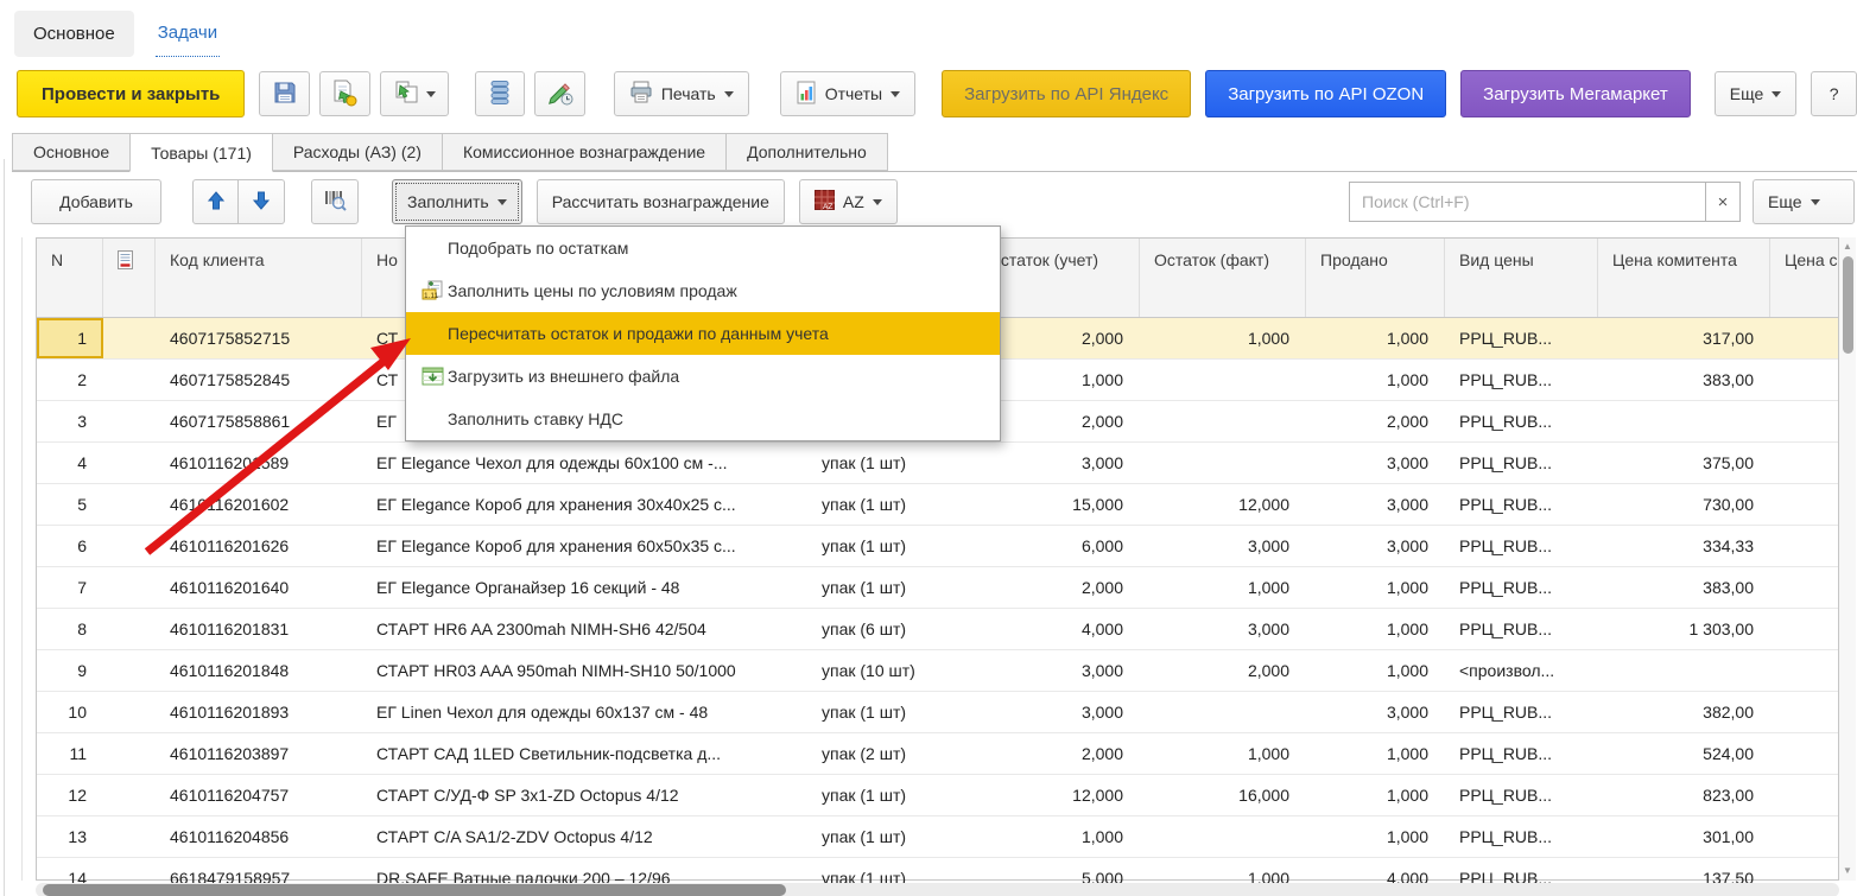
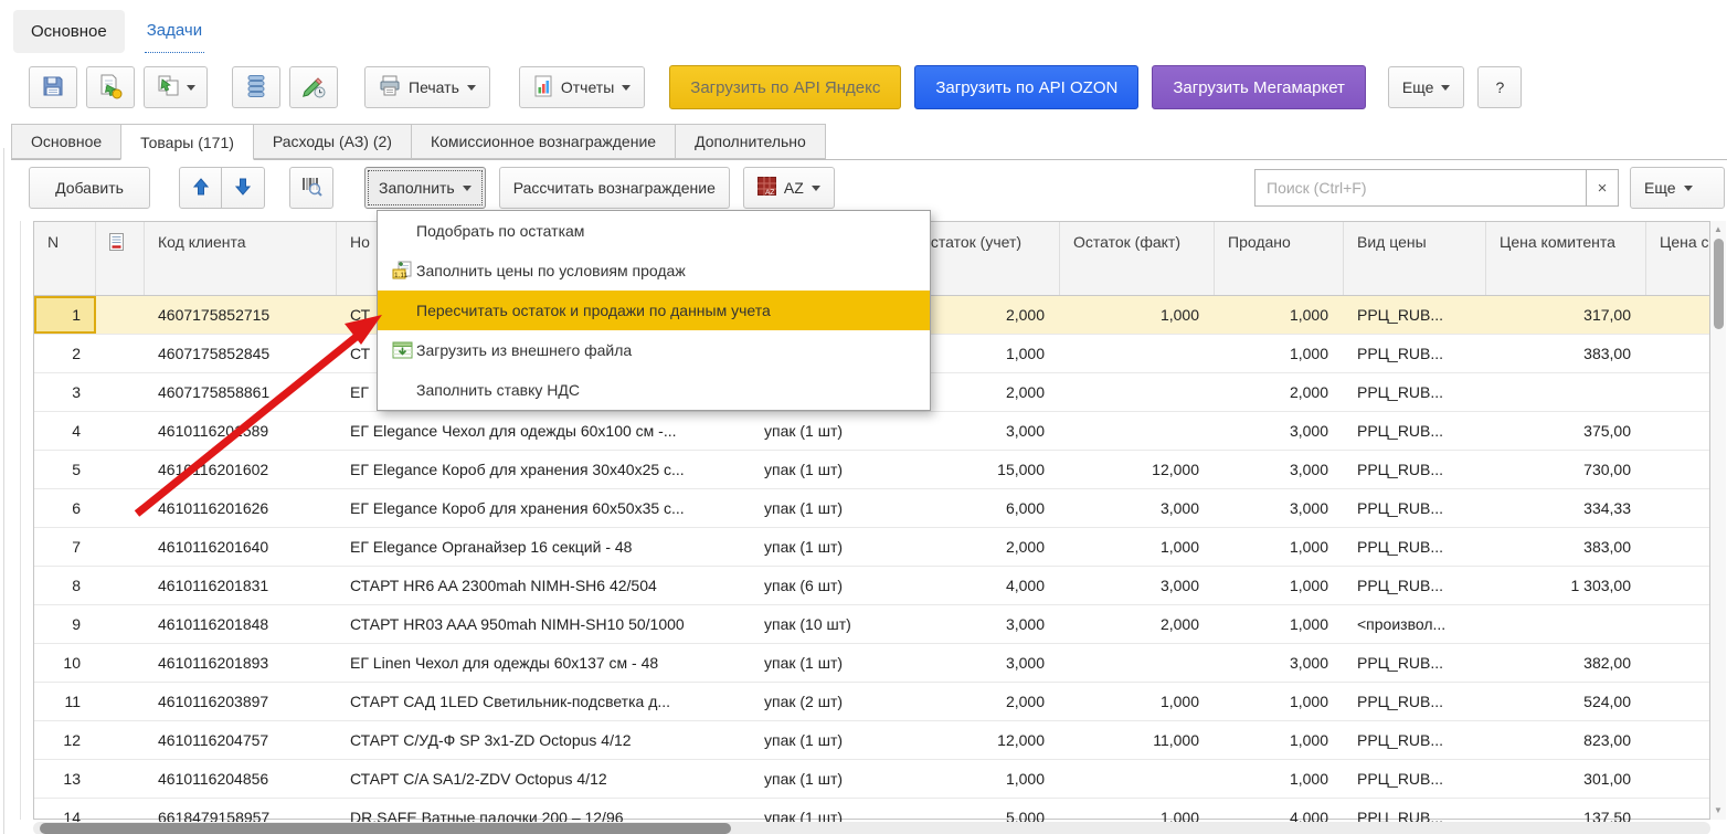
  Основное
  Задачи
- Провести и закрыть
  Печать
  Отчеты
  Загрузить по API Яндекс
  Загрузить по API OZON
  Загрузить Мегамаркет
  Еще
  ?
  Основное
  Товары (171)
  Расходы (АЗ) (2)
  Комиссионное вознаграждение
  Дополнительно
  Добавить
  Заполнить
  Рассчитать вознаграждение
  AZ
  Поиск (Ctrl+F)
  ×
  Еще
  N
  Код клиента
  Но
  статок (учет)
  Остаток (факт)
  Продано
  Вид цены
  Цена комитента
  Цена с
  1
  4607175852715
  СТ
  2,000
  1,000
  1,000
  РРЦ_RUB...
  317,00
  2
  4607175852845
  СТ
  1,000
  1,000
  РРЦ_RUB...
  383,00
  3
  4607175858861
  ЕГ
  2,000
  2,000
  РРЦ_RUB...
  4
  461011620589
  ЕГ Elegance Чехол для одежды 60x100 см -...
  упак (1 шт)
  3,000
  3,000
  РРЦ_RUB...
  375,00
  5
  46116201602
  ЕГ Elegance Короб для хранения 30x40x25 с...
  упак (1 шт)
  15,000
  12,000
  3,000
  РРЦ_RUB...
  730,00
  6
  4610116201626
  ЕГ Elegance Короб для хранения 60x50x35 с...
  упак (1 шт)
  6,000
  3,000
  3,000
  РРЦ_RUB...
  334,33
  7
  4610116201640
  ЕГ Elegance Органайзер 16 секций - 48
  упак (1 шт)
  2,000
  1,000
  1,000
  РРЦ_RUB...
  383,00
  8
  4610116201831
  СТАРТ HR6 AA 2300mah NIMH-SH6 42/504
  упак (6 шт)
  4,000
  3,000
  1,000
  РРЦ_RUB...
  1 303,00
  9
  4610116201848
  СТАРТ HR03 AAA 950mah NIMH-SH10 50/1000
  упак (10 шт)
  3,000
  2,000
  1,000
  <произвол...
  10
  4610116201893
  ЕГ Linen Чехол для одежды 60x137 см - 48
  упак (1 шт)
  3,000
  3,000
  РРЦ_RUB...
  382,00
  11
  4610116203897
  СТАРТ САД 1LED Светильник-подсветка д...
  упак (2 шт)
  2,000
  1,000
  1,000
  РРЦ_RUB...
  524,00
  12
  4610116204757
  СТАРТ С/УД-Ф SP 3x1-ZD Octopus 4/12
  упак (1 шт)
  12,000
- 16,000
+ 11,000
  1,000
  РРЦ_RUB...
  823,00
  13
  4610116204856
  СТАРТ C/A SA1/2-ZDV Octopus 4/12
  упак (1 шт)
  1,000
  1,000
  РРЦ_RUB...
  301,00
  14
  6618479158957
  DR.SAFE Ватные палочки 200 – 12/96
  упак (1 шт)
  5,000
  1,000
  4,000
  РРЦ_RUB...
  137,50
  ▲
  ▼
  Подобрать по остаткам
  Заполнить цены по условиям продаж
  Пересчитать остаток и продажи по данным учета
  Загрузить из внешнего файла
  Заполнить ставку НДС
